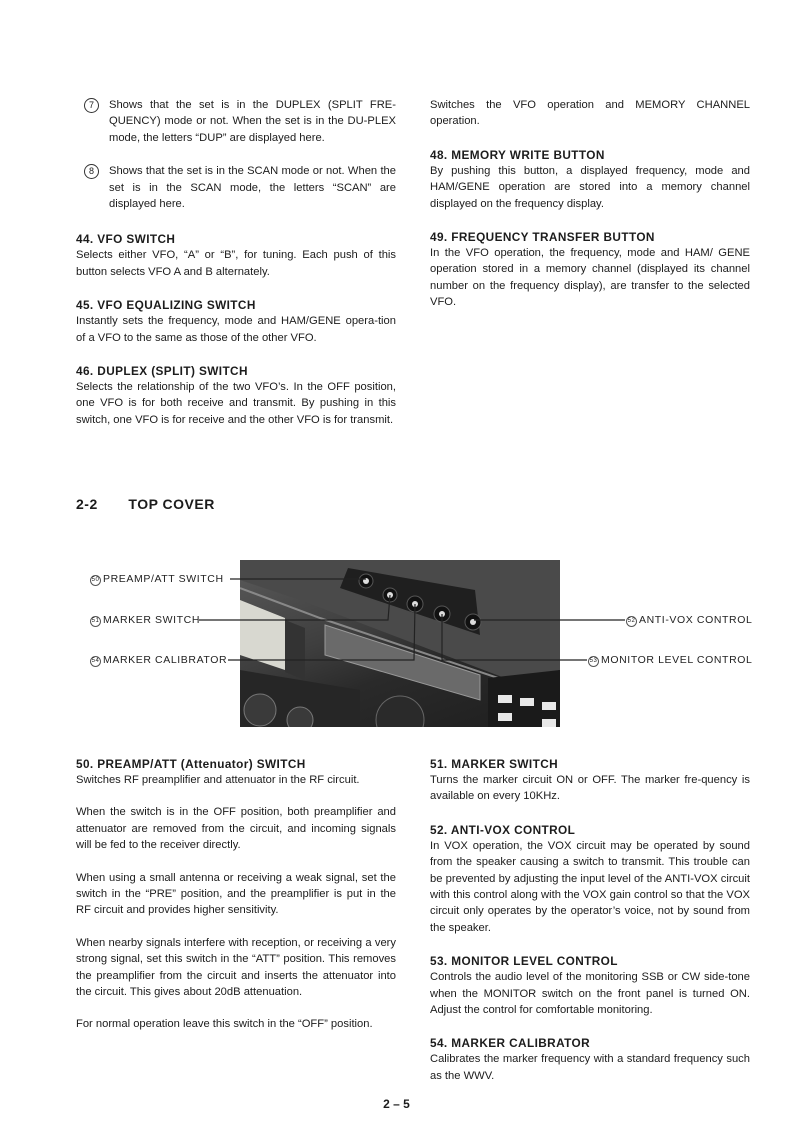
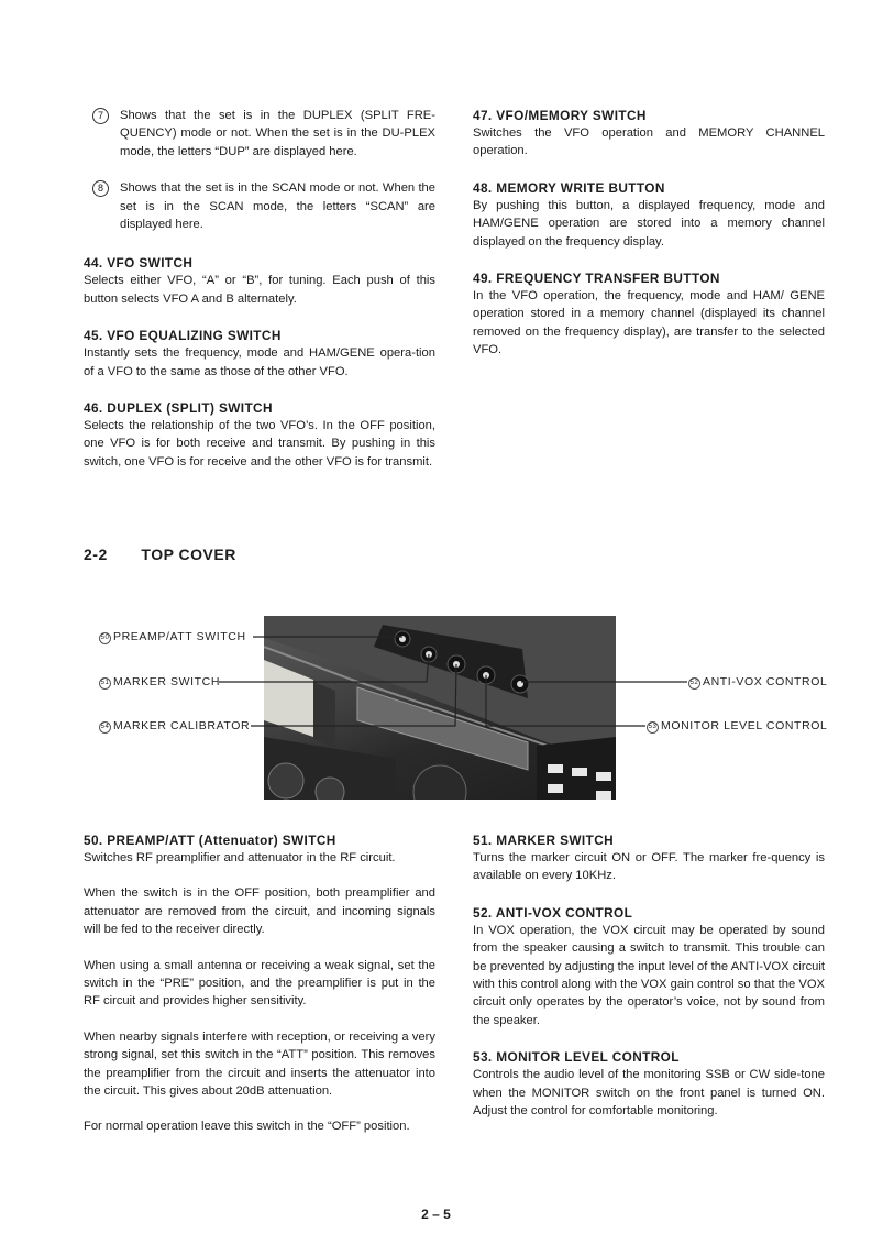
  7
  Shows that the set is in the DUPLEX (SPLIT FRE-QUENCY) mode or not. When the set is in the DU-PLEX mode, the letters “DUP” are displayed here.
  8
  Shows that the set is in the SCAN mode or not. When the set is in the SCAN mode, the letters “SCAN” are displayed here.
  44. VFO SWITCH
  Selects either VFO, “A” or “B”, for tuning. Each push of this button selects VFO A and B alternately.
  45. VFO EQUALIZING SWITCH
  Instantly sets the frequency, mode and HAM/GENE opera-tion of a VFO to the same as those of the other VFO.
  46. DUPLEX (SPLIT) SWITCH
  Selects the relationship of the two VFO’s. In the OFF position, one VFO is for both receive and transmit. By pushing in this switch, one VFO is for receive and the other VFO is for transmit.
+ 47. VFO/MEMORY SWITCH
  Switches the VFO operation and MEMORY CHANNEL operation.
  48. MEMORY WRITE BUTTON
  By pushing this button, a displayed frequency, mode and HAM/GENE operation are stored into a memory channel displayed on the frequency display.
  49. FREQUENCY TRANSFER BUTTON
- In the VFO operation, the frequency, mode and HAM/ GENE operation stored in a memory channel (displayed its channel number on the frequency display), are transfer to the selected VFO.
+ In the VFO operation, the frequency, mode and HAM/ GENE operation stored in a memory channel (displayed its channel removed on the frequency display), are transfer to the selected VFO.
  2-2 TOP COVER
  PREAMP/ATT SWITCH
  MARKER SWITCH
  MARKER CALIBRATOR
  ANTI-VOX CONTROL
  MONITOR LEVEL CONTROL
  50. PREAMP/ATT (Attenuator) SWITCH
  Switches RF preamplifier and attenuator in the RF circuit.
  When the switch is in the OFF position, both preamplifier and attenuator are removed from the circuit, and incoming signals will be fed to the receiver directly.
  When using a small antenna or receiving a weak signal, set the switch in the “PRE” position, and the preamplifier is put in the RF circuit and provides higher sensitivity.
  When nearby signals interfere with reception, or receiving a very strong signal, set this switch in the “ATT” position. This removes the preamplifier from the circuit and inserts the attenuator into the circuit. This gives about 20dB attenuation.
  For normal operation leave this switch in the “OFF” position.
  51. MARKER SWITCH
  Turns the marker circuit ON or OFF. The marker fre-quency is available on every 10KHz.
  52. ANTI-VOX CONTROL
  In VOX operation, the VOX circuit may be operated by sound from the speaker causing a switch to transmit. This trouble can be prevented by adjusting the input level of the ANTI-VOX circuit with this control along with the VOX gain control so that the VOX circuit only operates by the operator’s voice, not by sound from the speaker.
  53. MONITOR LEVEL CONTROL
  Controls the audio level of the monitoring SSB or CW side-tone when the MONITOR switch on the front panel is turned ON. Adjust the control for comfortable monitoring.
- 54. MARKER CALIBRATOR
- Calibrates the marker frequency with a standard frequency such as the WWV.
  2 – 5
